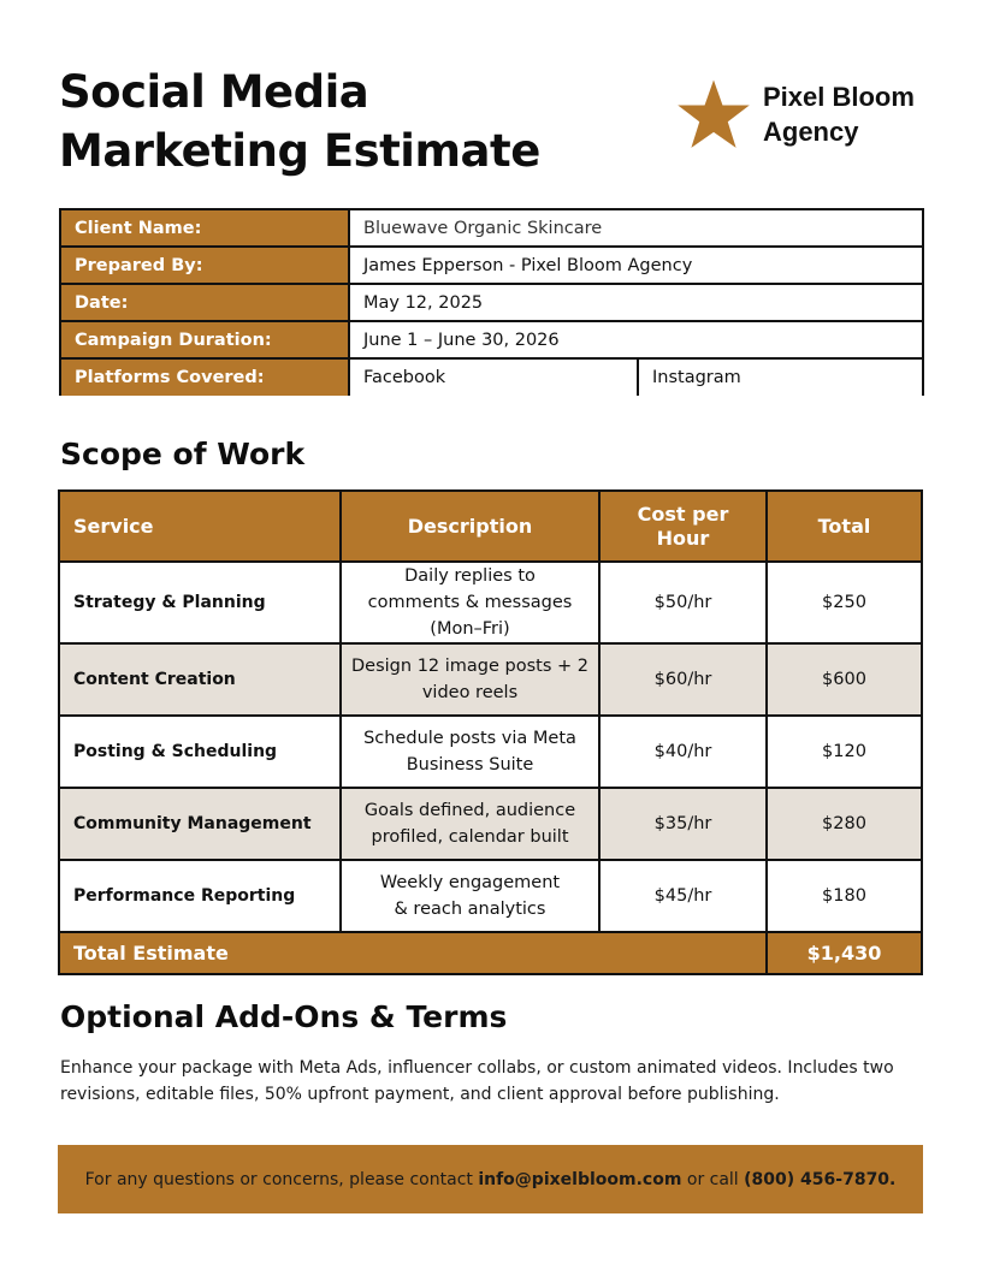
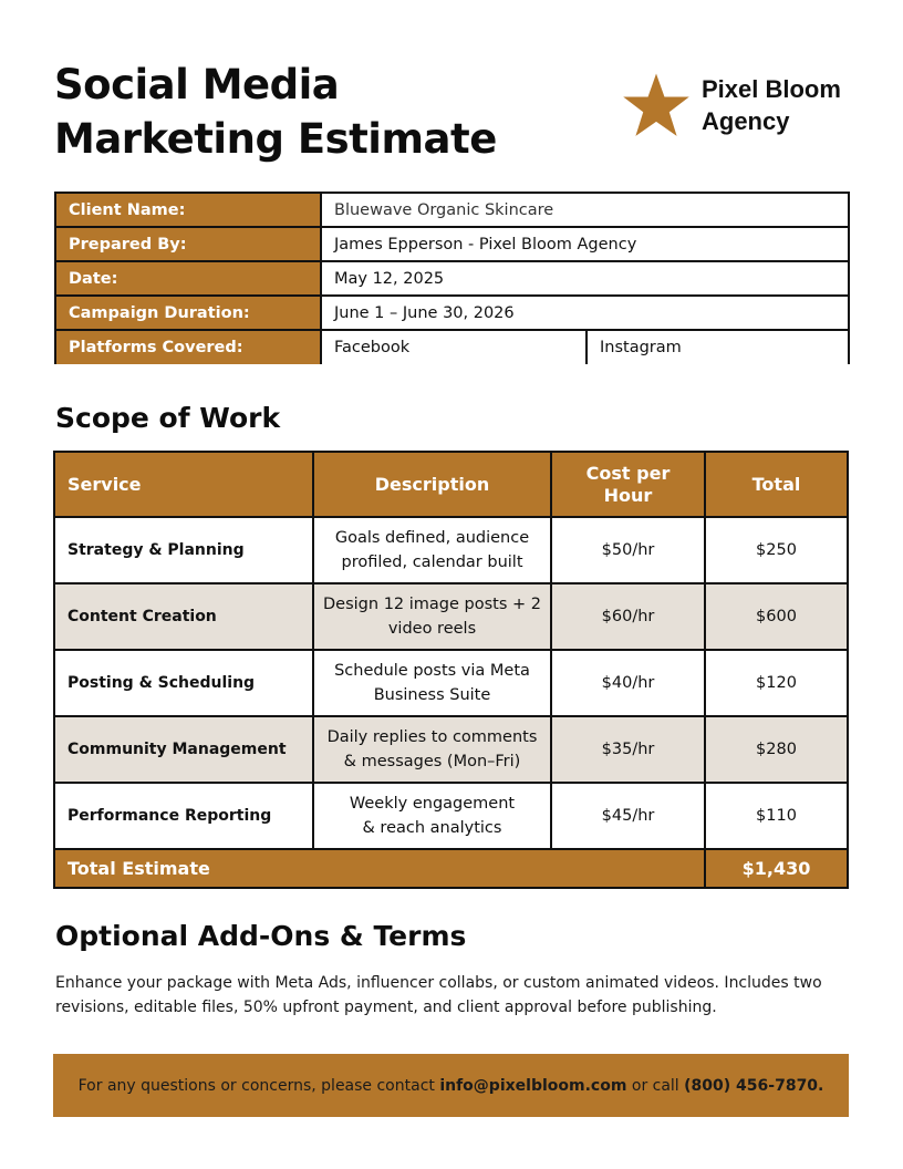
  Social Media
  Marketing Estimate
  Pixel Bloom
  Agency
  Client Name:	Bluewave Organic Skincare
  Prepared By:	James Epperson - Pixel Bloom Agency
  Date:	May 12, 2025
  Campaign Duration:	June 1 – June 30, 2026
  Platforms Covered:	Facebook	Instagram
  Scope of Work
  Service	Description	Cost per Hour	Total
- Strategy & Planning	Daily replies to comments & messages (Mon–Fri)	$50/hr	$250
+ Strategy & Planning	Goals defined, audience profiled, calendar built	$50/hr	$250
  Content Creation	Design 12 image posts + 2 video reels	$60/hr	$600
  Posting & Scheduling	Schedule posts via Meta Business Suite	$40/hr	$120
- Community Management	Goals defined, audience profiled, calendar built	$35/hr	$280
+ Community Management	Daily replies to comments & messages (Mon–Fri)	$35/hr	$280
- Performance Reporting	Weekly engagement & reach analytics	$45/hr	$180
+ Performance Reporting	Weekly engagement & reach analytics	$45/hr	$110
  Total Estimate	$1,430
  Optional Add-Ons & Terms
  Enhance your package with Meta Ads, influencer collabs, or custom animated videos. Includes two revisions, editable files, 50% upfront payment, and client approval before publishing.
  For any questions or concerns, please contact info@pixelbloom.com or call (800) 456-7870.
